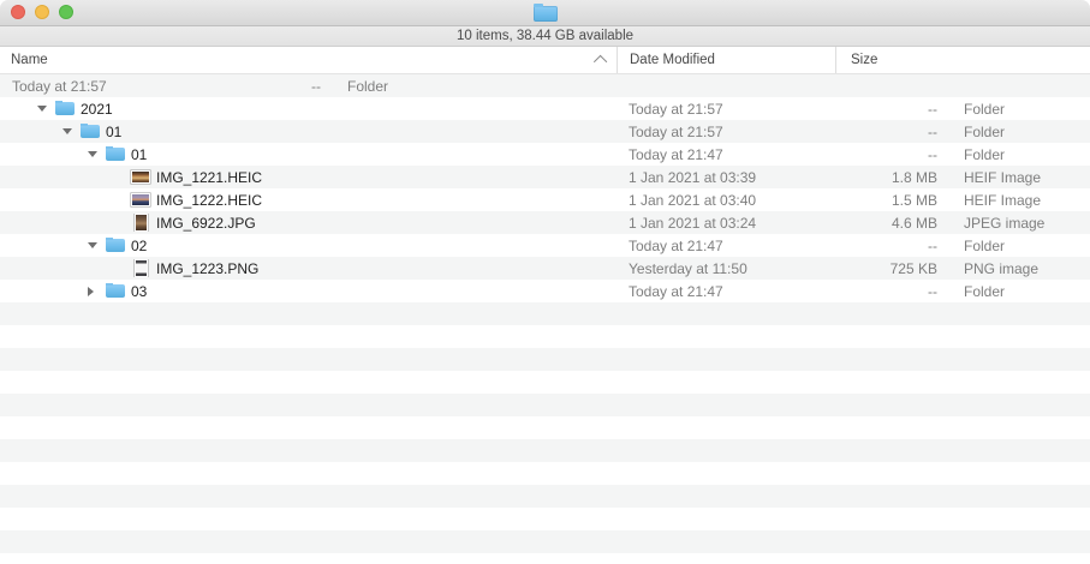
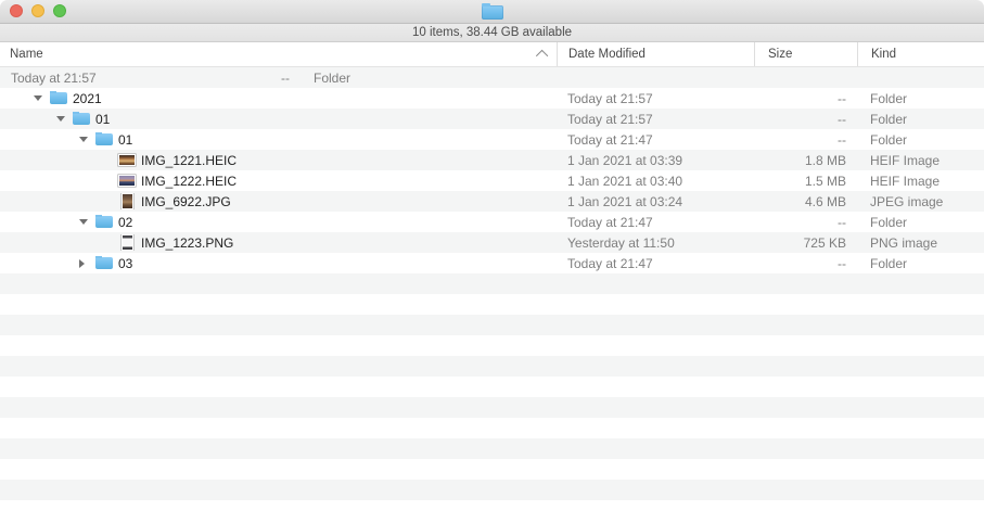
  10 items, 38.44 GB available
  Name
  Date Modified
  Size
+ Kind
  Today at 21:57
  --
  Folder
  2021
  Today at 21:57
  --
  Folder
  01
  Today at 21:57
  --
  Folder
  01
  Today at 21:47
  --
  Folder
  IMG_1221.HEIC
  1 Jan 2021 at 03:39
  1.8 MB
  HEIF Image
  IMG_1222.HEIC
  1 Jan 2021 at 03:40
  1.5 MB
  HEIF Image
  IMG_6922.JPG
  1 Jan 2021 at 03:24
  4.6 MB
  JPEG image
  02
  Today at 21:47
  --
  Folder
  IMG_1223.PNG
  Yesterday at 11:50
  725 KB
  PNG image
  03
  Today at 21:47
  --
  Folder
